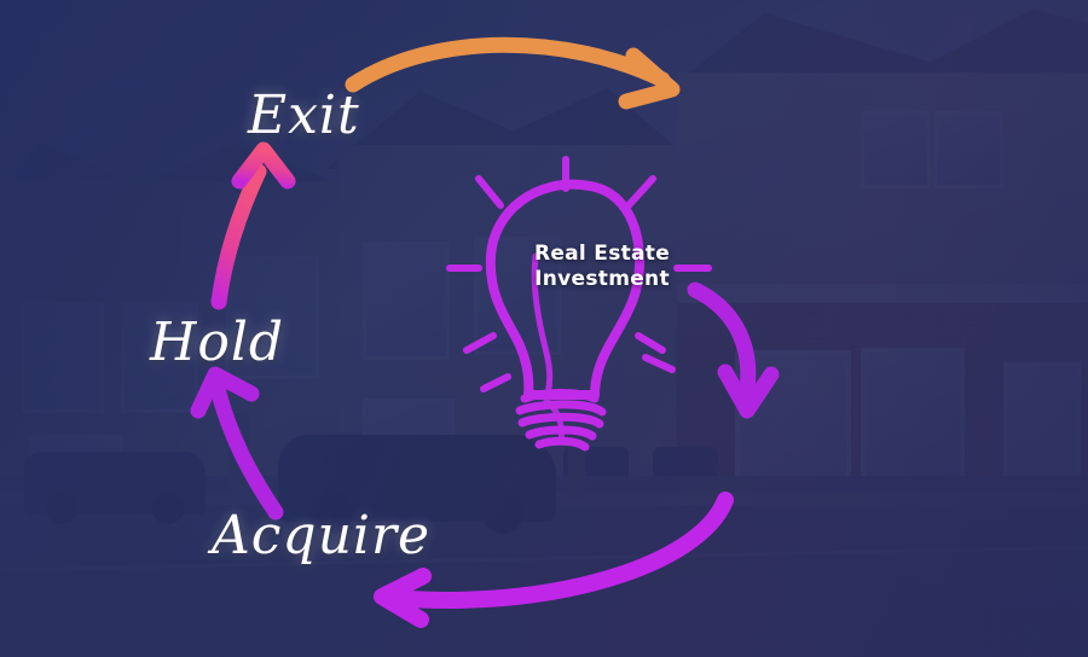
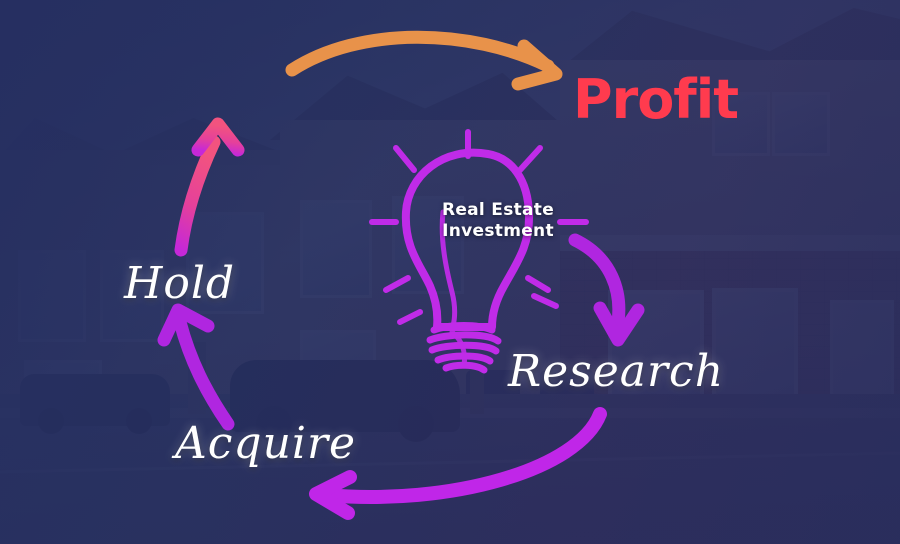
- Exit
  Hold
  Acquire
+ Research
+ Profit
  Real Estate
  Investment
